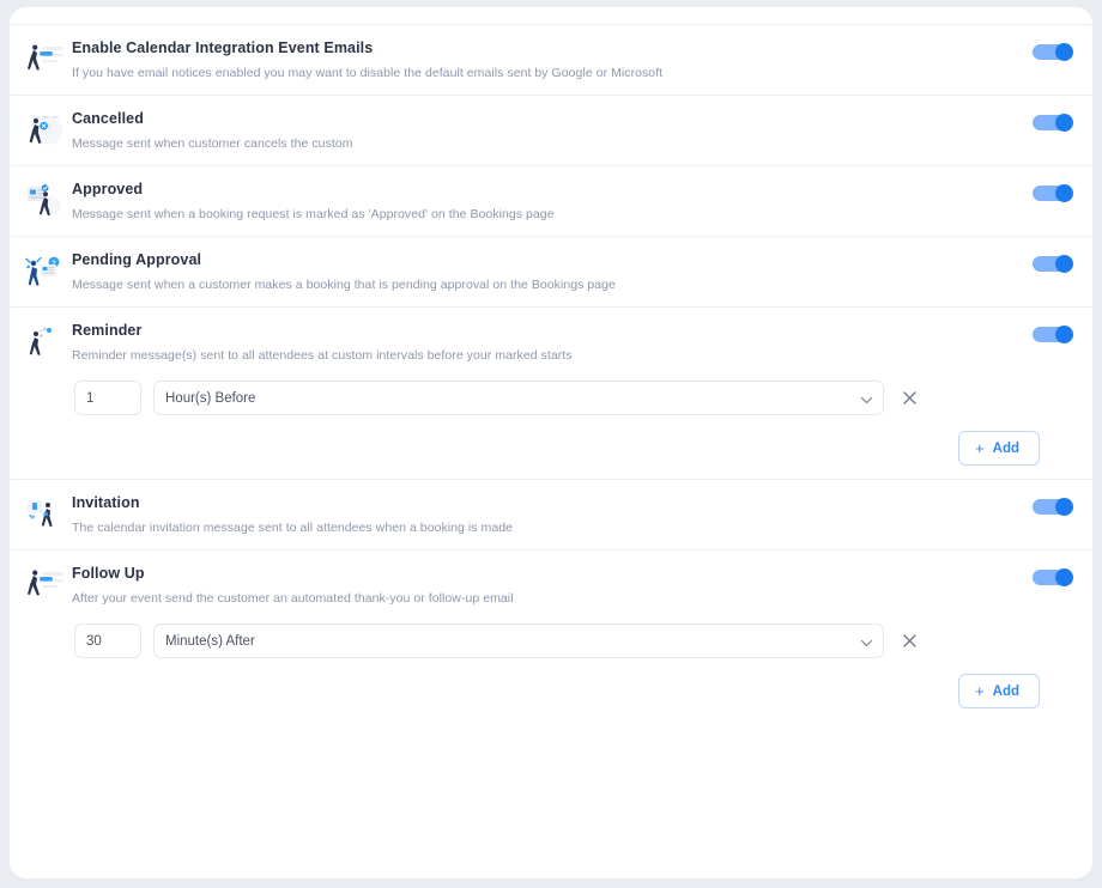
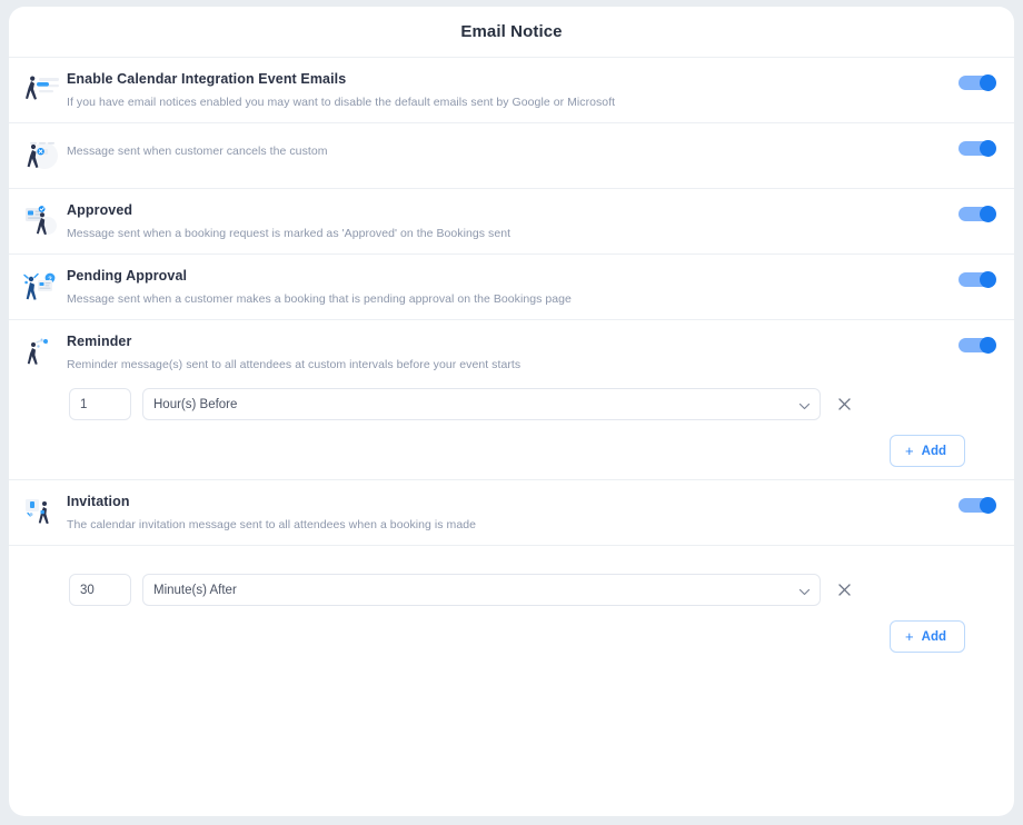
+ Email Notice
  Enable Calendar Integration Event Emails
  If you have email notices enabled you may want to disable the default emails sent by Google or Microsoft
- Cancelled
  Message sent when customer cancels the custom
  Approved
- Message sent when a booking request is marked as 'Approved' on the Bookings page
+ Message sent when a booking request is marked as 'Approved' on the Bookings sent
  Pending Approval
  Message sent when a customer makes a booking that is pending approval on the Bookings page
  Reminder
- Reminder message(s) sent to all attendees at custom intervals before your marked starts
+ Reminder message(s) sent to all attendees at custom intervals before your event starts
  1
  Hour(s) Before
  +
  Add
  Invitation
  The calendar invitation message sent to all attendees when a booking is made
- Follow Up
- After your event send the customer an automated thank-you or follow-up email
  30
  Minute(s) After
  +
  Add
